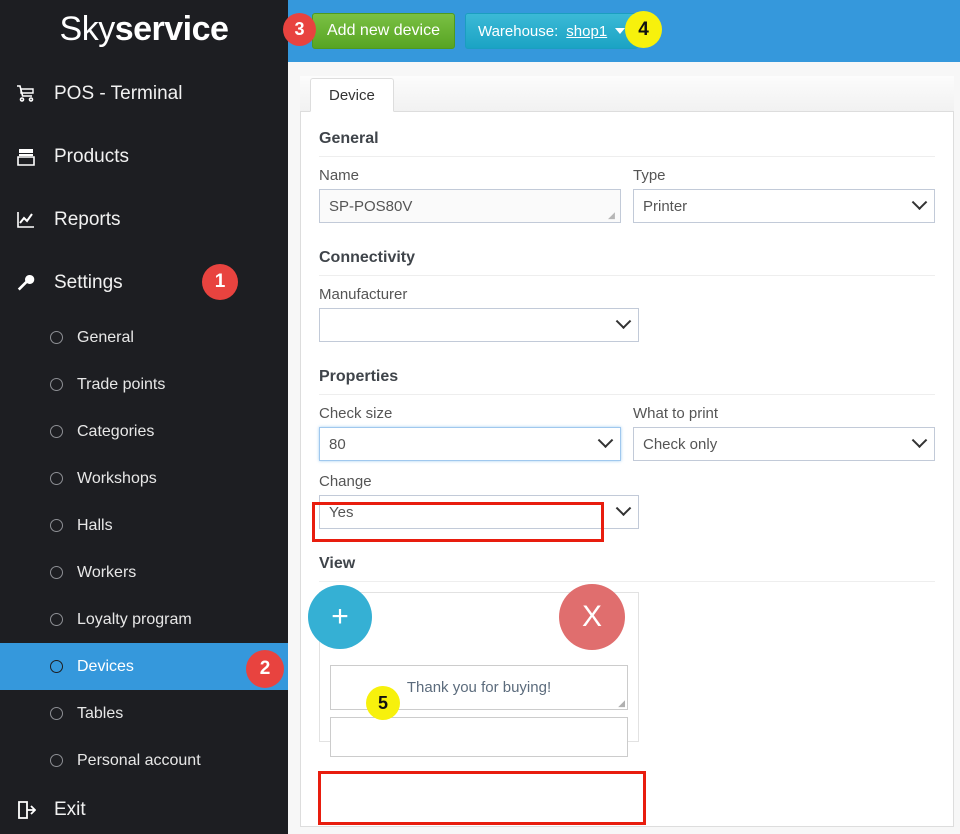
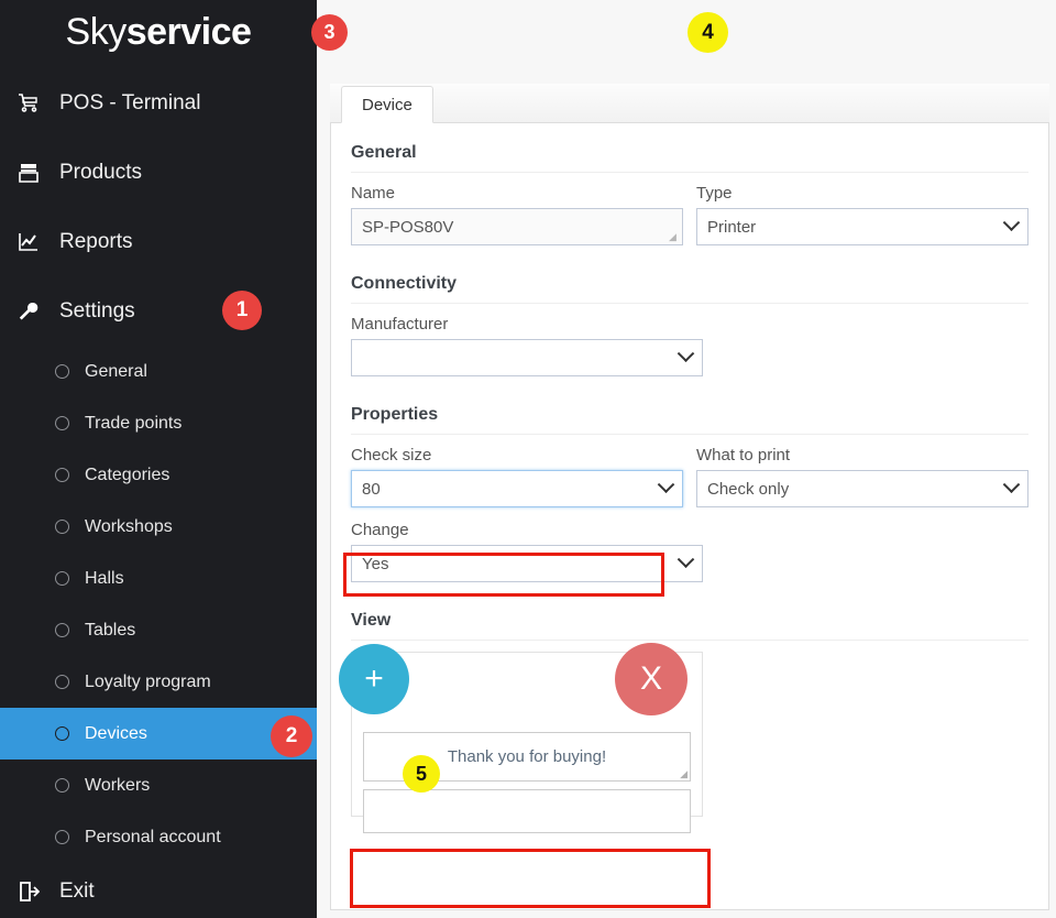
  Sky
  service
  POS - Terminal
  Products
  Reports
  Settings
  General
  Trade points
  Categories
  Workshops
  Halls
- Workers
+ Tables
  Loyalty program
  Devices
- Tables
+ Workers
  Personal account
  Exit
- Add new device
- Warehouse:
- shop1
  Device
  General
  Name
  SP-POS80V
  ◢
  Type
  Printer
  Connectivity
  Manufacturer
  Properties
  Check size
  80
  What to print
  Check only
  Change
  Yes
  View
  +
  X
  Thank you for buying!
  ◢
  1
  2
  3
  4
  5
